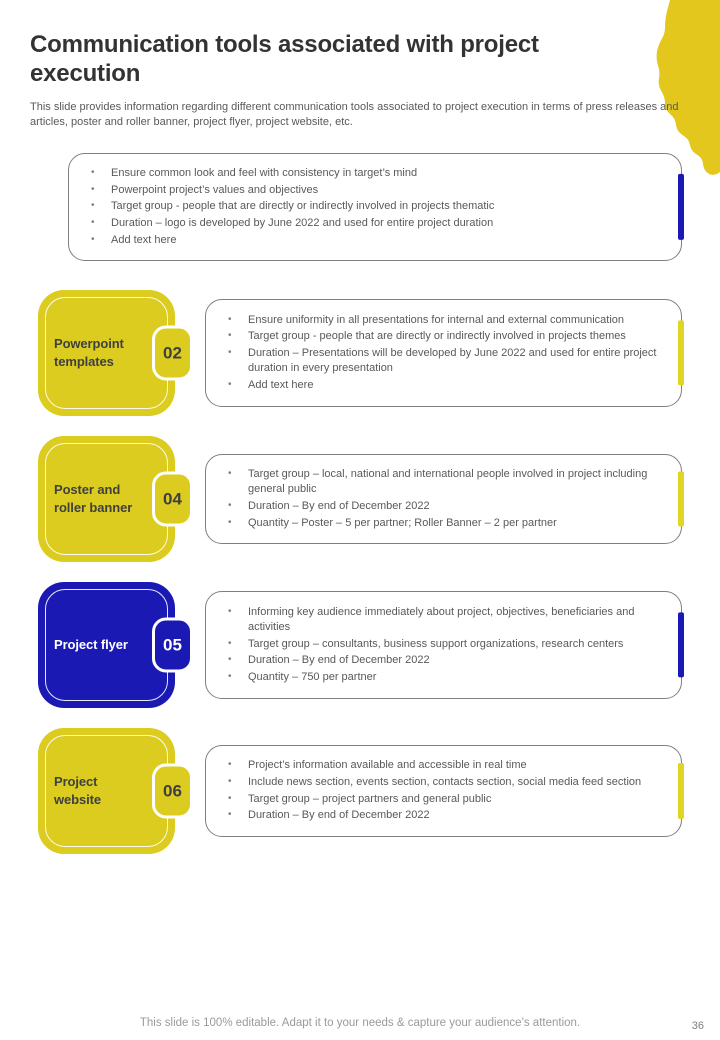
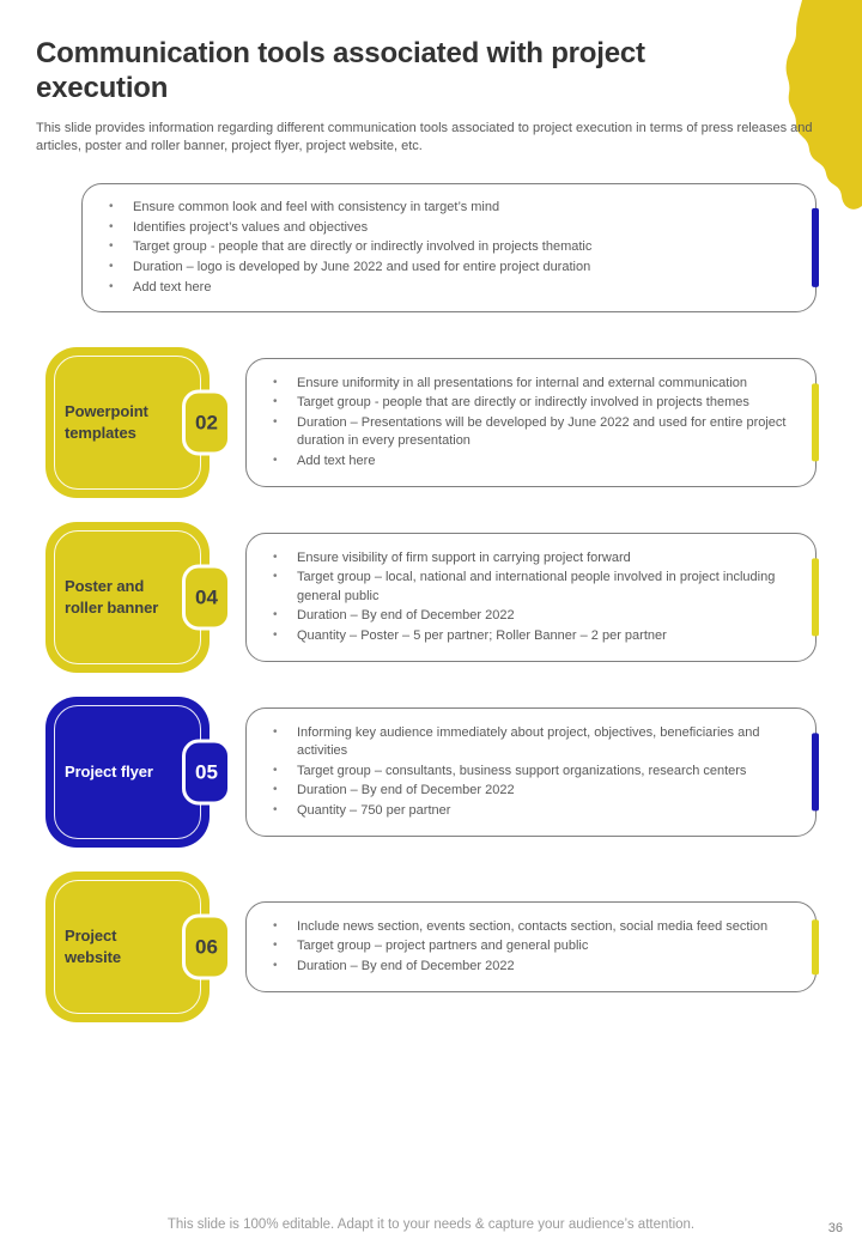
  Communication tools associated with project execution
  This slide provides information regarding different communication tools associated to project execution in terms of press releases and articles, poster and roller banner, project flyer, project website, etc.
  Ensure common look and feel with consistency in target’s mind
- Powerpoint project’s values and objectives
+ Identifies project’s values and objectives
  Target group - people that are directly or indirectly involved in projects thematic
  Duration – logo is developed by June 2022 and used for entire project duration
  Add text here
  Powerpoint templates
  02
  Ensure uniformity in all presentations for internal and external communication
  Target group - people that are directly or indirectly involved in projects themes
  Duration – Presentations will be developed by June 2022 and used for entire project duration in every presentation
  Add text here
  Poster and roller banner
  04
+ Ensure visibility of firm support in carrying project forward
  Target group – local, national and international people involved in project including general public
  Duration – By end of December 2022
  Quantity – Poster – 5 per partner; Roller Banner – 2 per partner
  Project flyer
  05
  Informing key audience immediately about project, objectives, beneficiaries and activities
  Target group – consultants, business support organizations, research centers
  Duration – By end of December 2022
  Quantity – 750 per partner
  Project website
  06
- Project’s information available and accessible in real time
  Include news section, events section, contacts section, social media feed section
  Target group – project partners and general public
  Duration – By end of December 2022
  This slide is 100% editable. Adapt it to your needs & capture your audience’s attention.
  36
